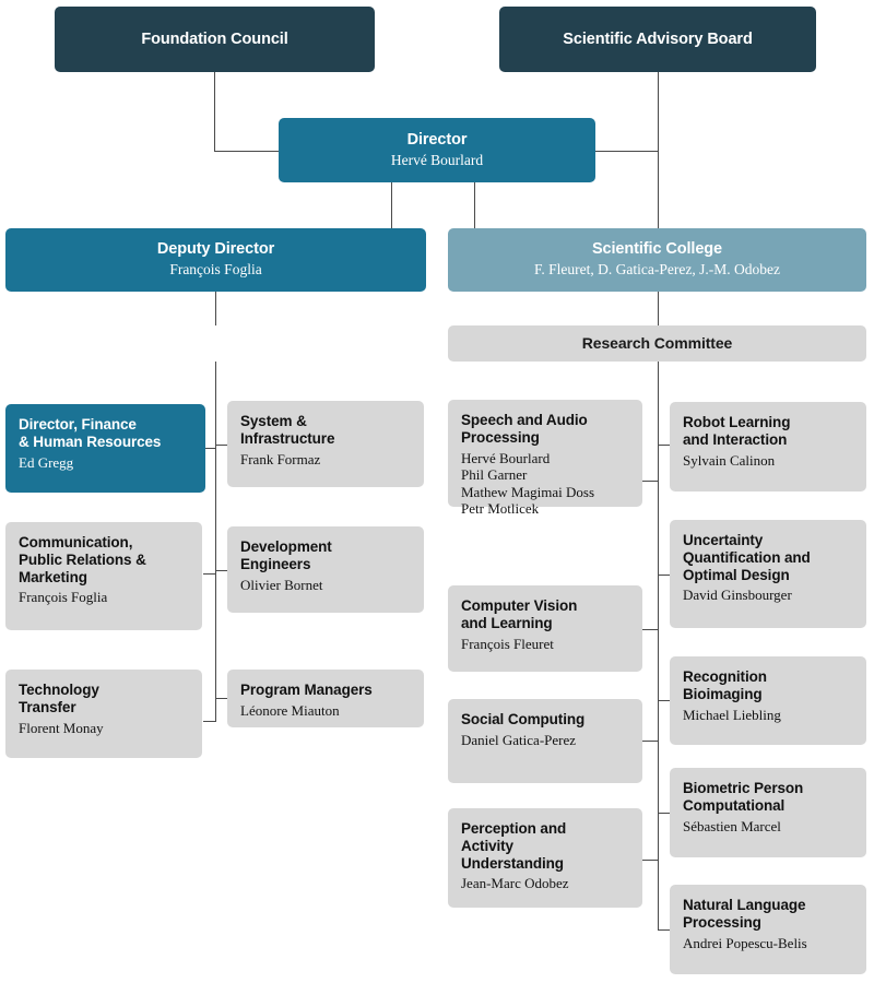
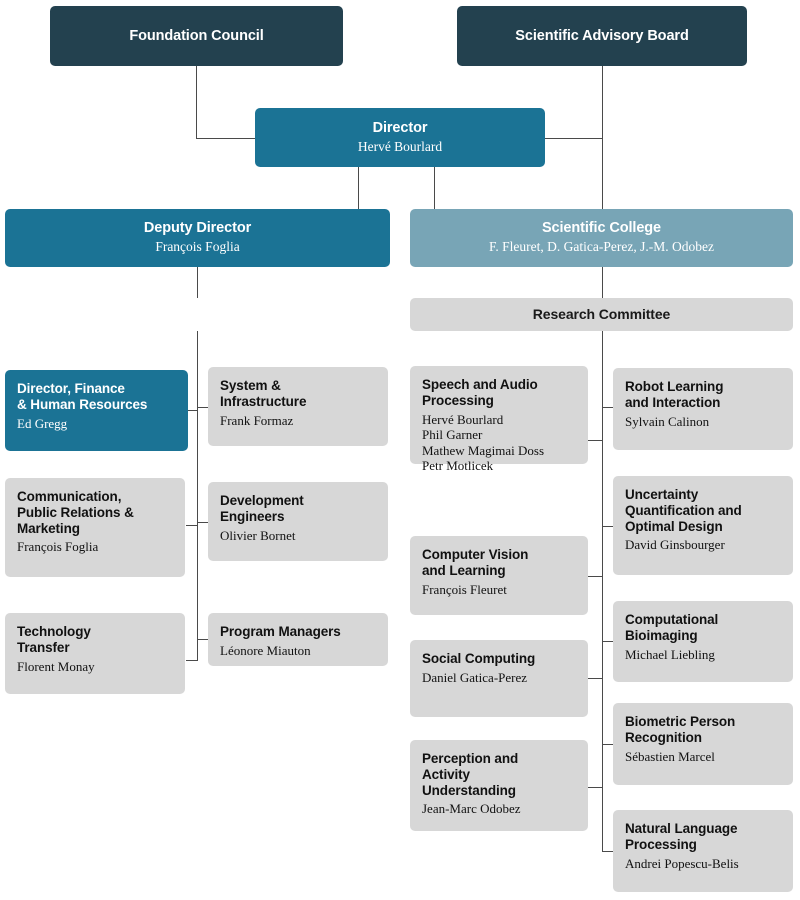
  Foundation Council
  Scientific Advisory Board
  Director
  Hervé Bourlard
  Deputy Director
  François Foglia
  Director, Finance
  & Human Resources
  Ed Gregg
  Communication,
  Public Relations &
  Marketing
  François Foglia
  Technology
  Transfer
  Florent Monay
  System &
  Infrastructure
  Frank Formaz
  Development
  Engineers
  Olivier Bornet
  Program Managers
  Léonore Miauton
  Scientific College
  F. Fleuret, D. Gatica-Perez, J.-M. Odobez
  Research Committee
  Speech and Audio
  Processing
  Hervé Bourlard
  Phil Garner
  Mathew Magimai Doss
  Petr Motlicek
  Computer Vision
  and Learning
  François Fleuret
  Social Computing
  Daniel Gatica-Perez
  Perception and
  Activity
  Understanding
  Jean-Marc Odobez
  Robot Learning
  and Interaction
  Sylvain Calinon
  Uncertainty
  Quantification and
  Optimal Design
  David Ginsbourger
- Recognition
+ Computational
  Bioimaging
  Michael Liebling
  Biometric Person
- Computational
+ Recognition
  Sébastien Marcel
  Natural Language
  Processing
  Andrei Popescu-Belis
